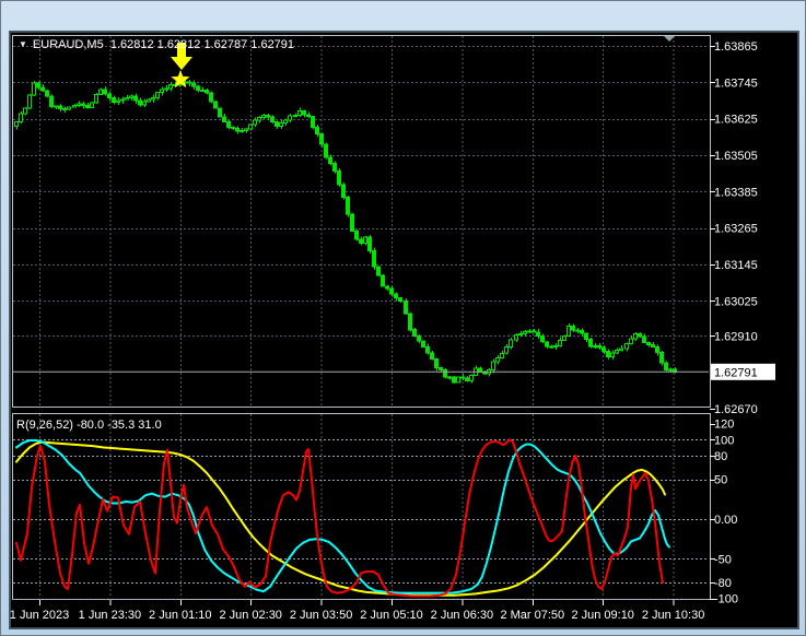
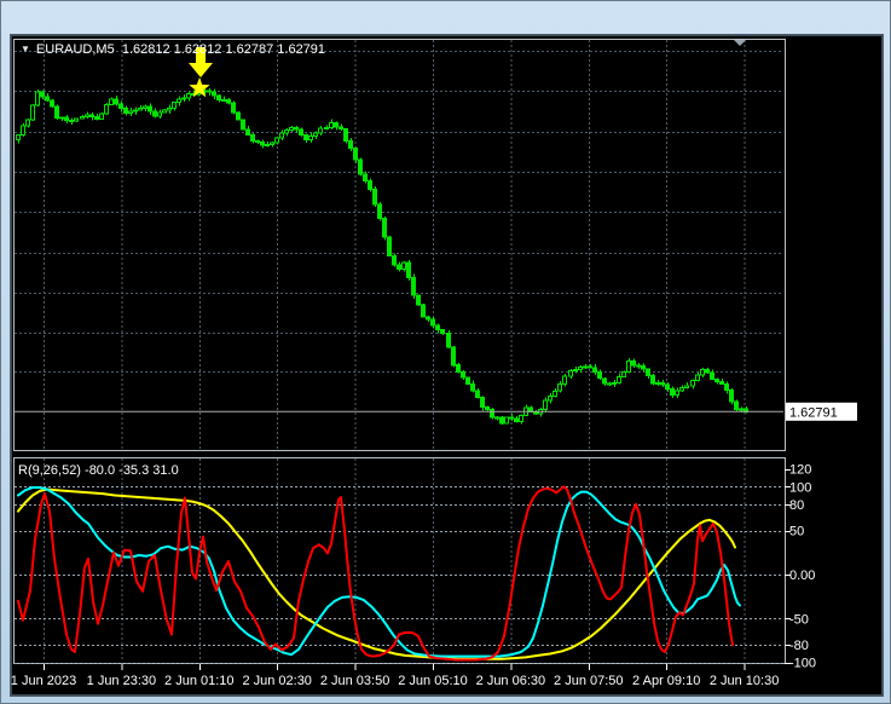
  1.62791
- 1.63865
- 1.63745
- 1.63625
- 1.63505
- 1.63385
- 1.63265
- 1.63145
- 1.63025
- 1.62910
- 1.62670
  120
  100
  80
  50
  0.00
  -50
  -80
  -100
  1 Jun 2023
  1 Jun 23:30
  2 Jun 01:10
  2 Jun 02:30
  2 Jun 03:50
  2 Jun 05:10
  2 Jun 06:30
- 2 Mar 07:50
+ 2 Jun 07:50
- 2 Jun 09:10
+ 2 Apr 09:10
  2 Jun 10:30
  ▼ EURAUD,M5 1.62812 1.62812 1.62787 1.62791
  R(9,26,52) -80.0 -35.3 31.0
